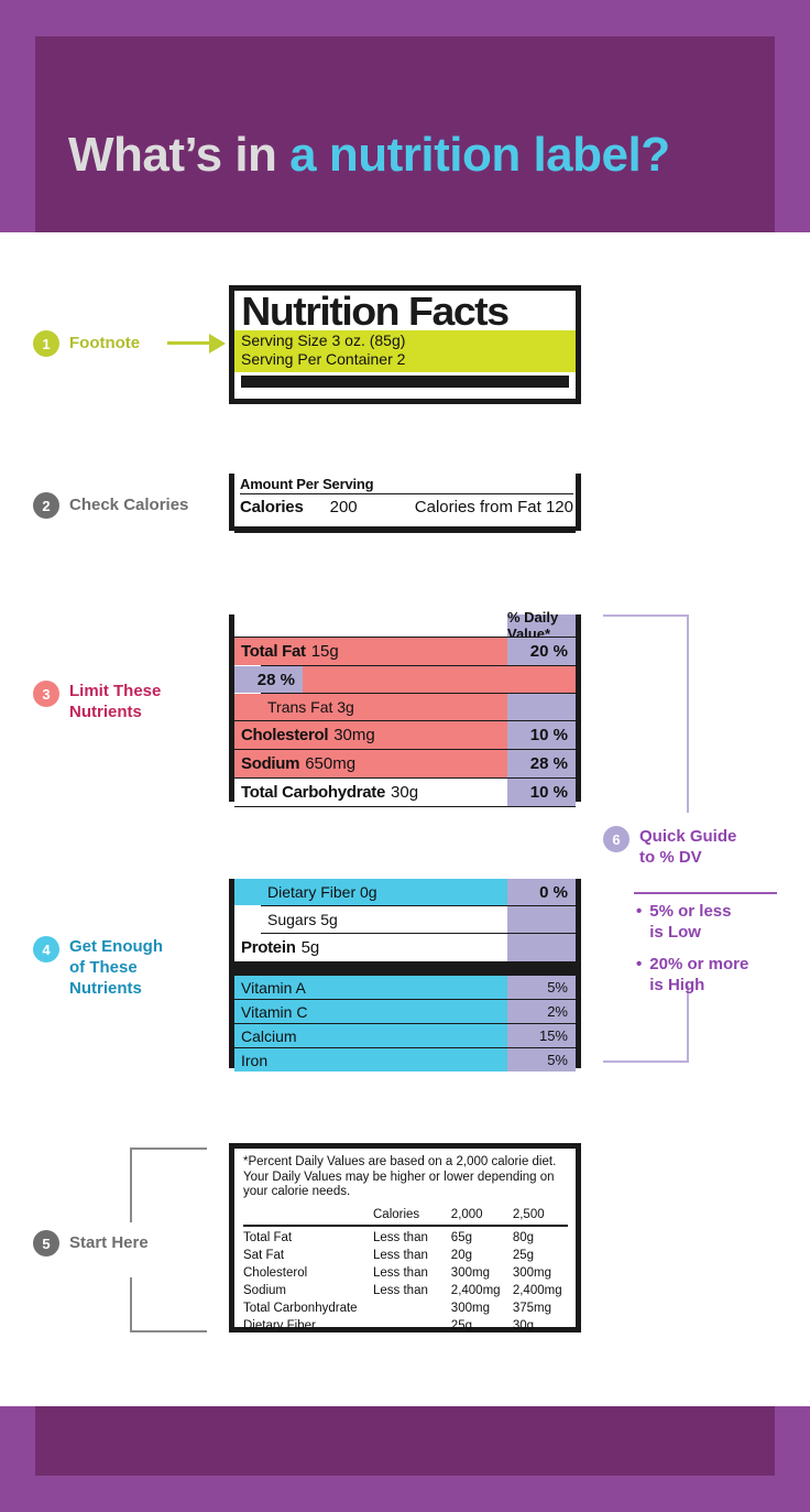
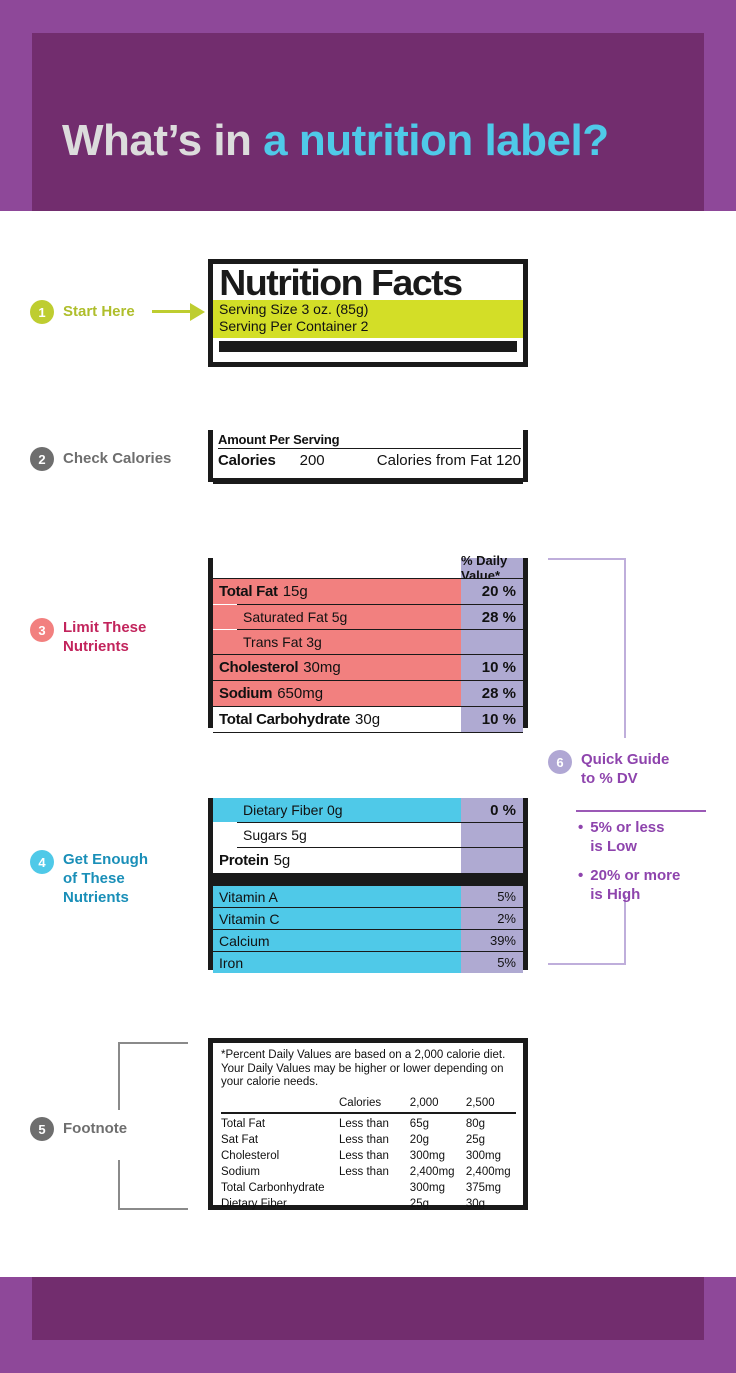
  What’s in a nutrition label?
  1
- Footnote
+ Start Here
  Nutrition Facts
  Serving Size 3 oz. (85g)
  Serving Per Container 2
  2
  Check Calories
  Amount Per Serving
  Calories
  200
  Calories from Fat 120
  3
  Limit These
  Nutrients
  % Daily Value*
  Total Fat
  15g
  20 %
+ Saturated Fat 5g
  28 %
  Trans Fat 3g
  Cholesterol
  30mg
  10 %
  Sodium
  650mg
  28 %
  Total Carbohydrate
  30g
  10 %
  4
  Get Enough
  of These
  Nutrients
  Dietary Fiber 0g
  0 %
  Sugars 5g
  Protein
  5g
  Vitamin A
  5%
  Vitamin C
  2%
  Calcium
- 15%
+ 39%
  Iron
  5%
  6
  Quick Guide
  to % DV
  •
  5% or less
  is Low
  •
  20% or more
  is High
  5
- Start Here
+ Footnote
  *Percent Daily Values are based on a 2,000 calorie diet. Your Daily Values may be higher or lower depending on your calorie needs.
  	Calories	2,000	2,500
  Total Fat	Less than	65g	80g
  Sat Fat	Less than	20g	25g
  Cholesterol	Less than	300mg	300mg
  Sodium	Less than	2,400mg	2,400mg
  Total Carbonhydrate		300mg	375mg
  Dietary Fiber		25g	30g
